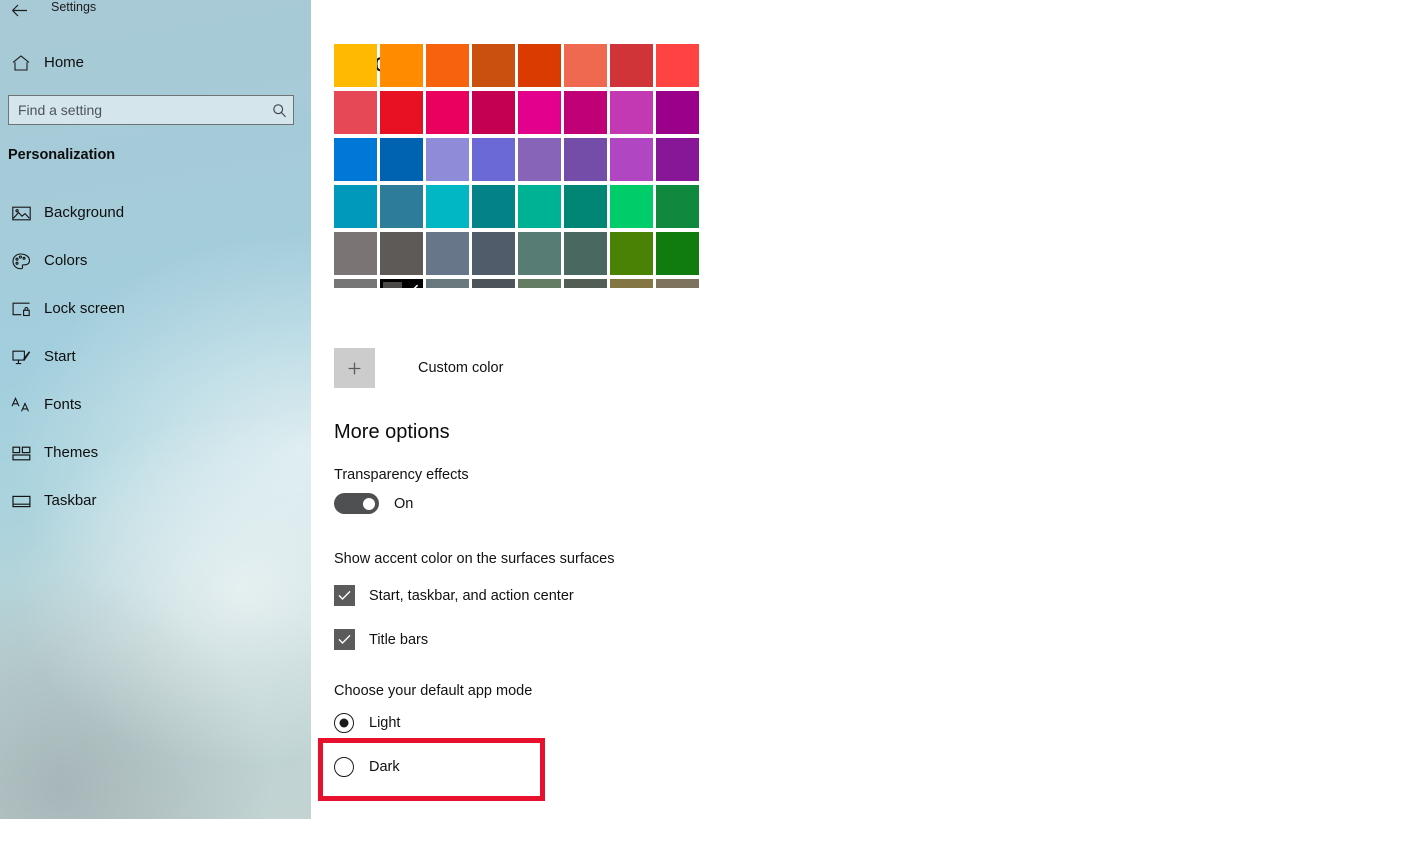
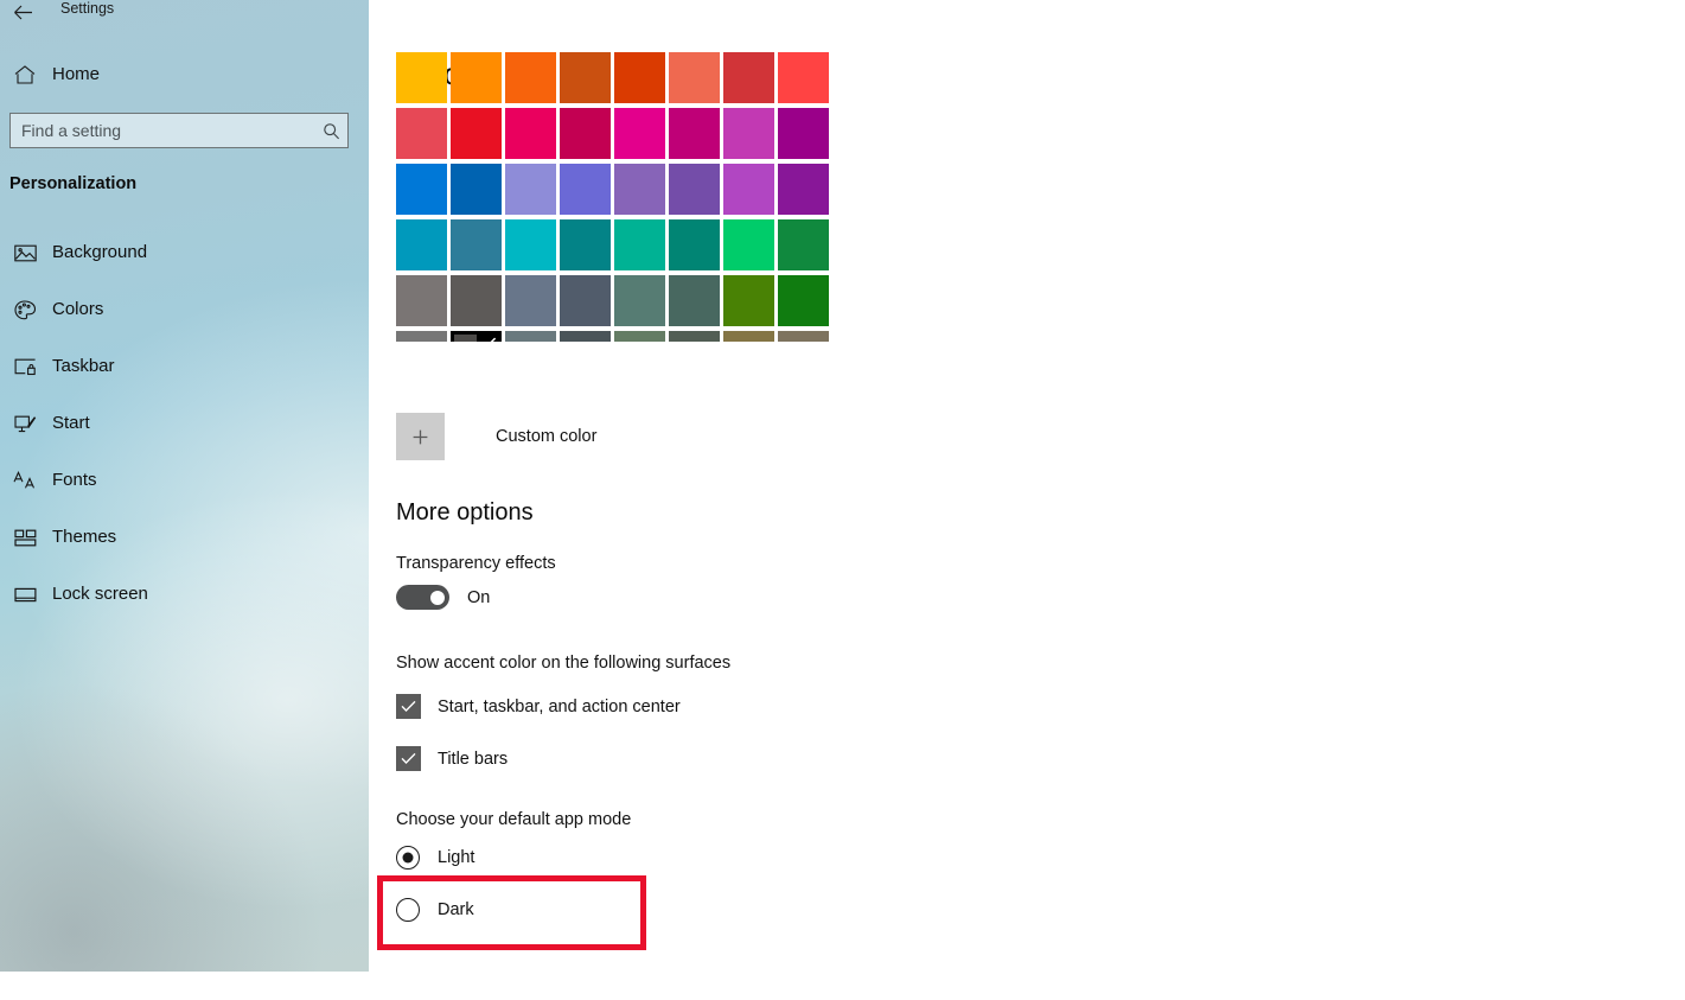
  Settings
  Home
  Find a setting
  Personalization
  Background
  Colors
- Lock screen
+ Taskbar
  Start
  Fonts
  Themes
- Taskbar
+ Lock screen
  Custom color
  More options
  Transparency effects
  On
- Show accent color on the surfaces surfaces
+ Show accent color on the following surfaces
  Start, taskbar, and action center
  Title bars
  Choose your default app mode
  Light
  Dark
